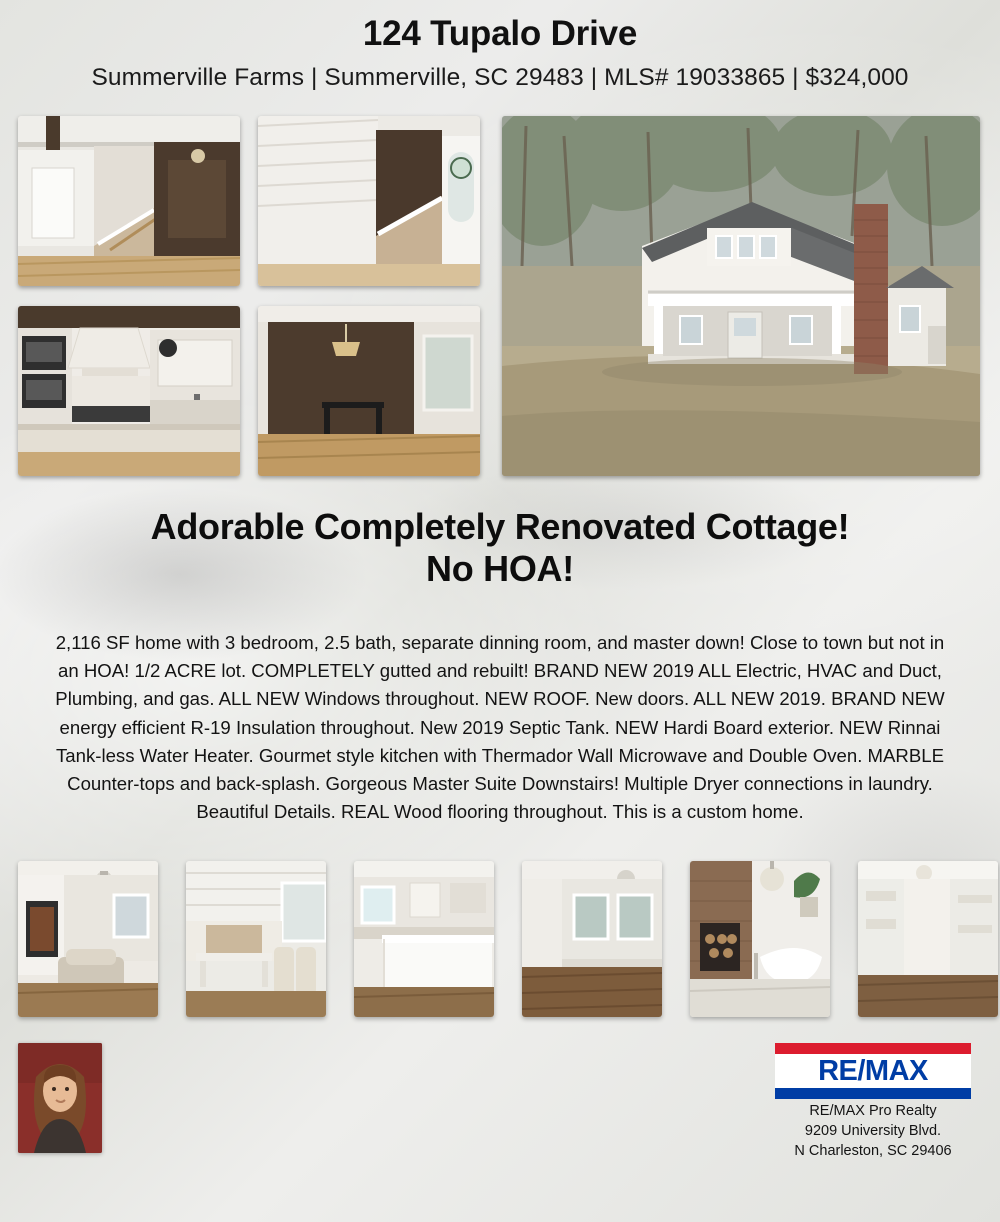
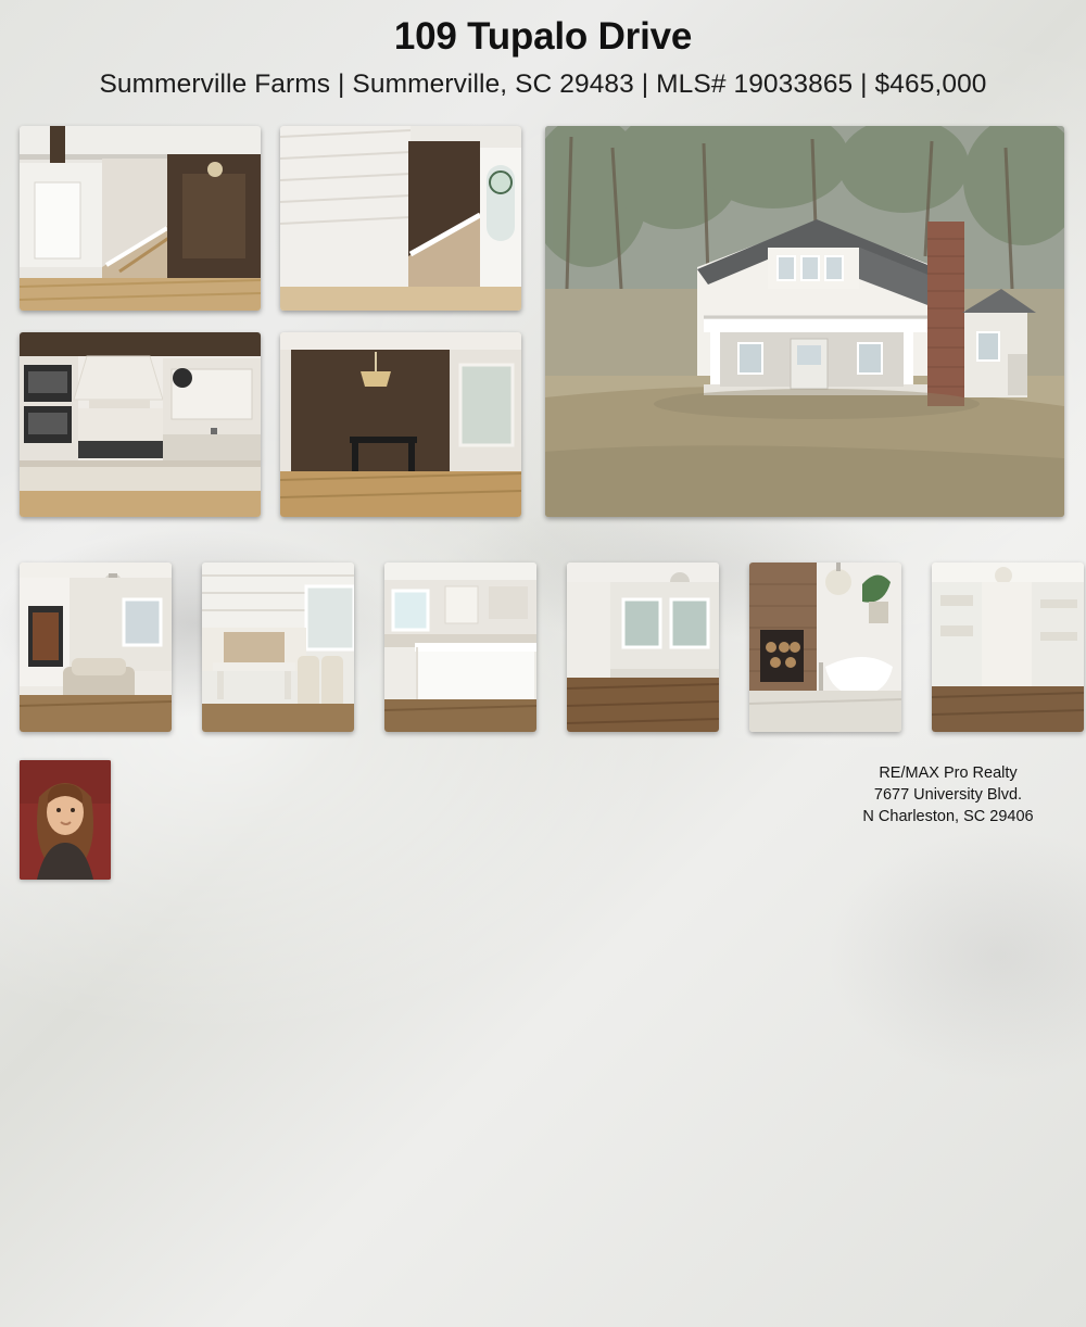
- 124 Tupalo Drive
+ 109 Tupalo Drive
- Summerville Farms | Summerville, SC 29483 | MLS# 19033865 | $324,000
+ Summerville Farms | Summerville, SC 29483 | MLS# 19033865 | $465,000
- Adorable Completely Renovated Cottage!
- No HOA!
- 2,116 SF home with 3 bedroom, 2.5 bath, separate dinning room, and master down! Close to town but not in an HOA! 1/2 ACRE lot. COMPLETELY gutted and rebuilt! BRAND NEW 2019 ALL Electric, HVAC and Duct, Plumbing, and gas. ALL NEW Windows throughout. NEW ROOF. New doors. ALL NEW 2019. BRAND NEW energy efficient R-19 Insulation throughout. New 2019 Septic Tank. NEW Hardi Board exterior. NEW Rinnai Tank-less Water Heater. Gourmet style kitchen with Thermador Wall Microwave and Double Oven. MARBLE Counter-tops and back-splash. Gorgeous Master Suite Downstairs! Multiple Dryer connections in laundry. Beautiful Details. REAL Wood flooring throughout. This is a custom home.
- RE/MAX
  RE/MAX Pro Realty
- 9209 University Blvd.
+ 7677 University Blvd.
  N Charleston, SC 29406
